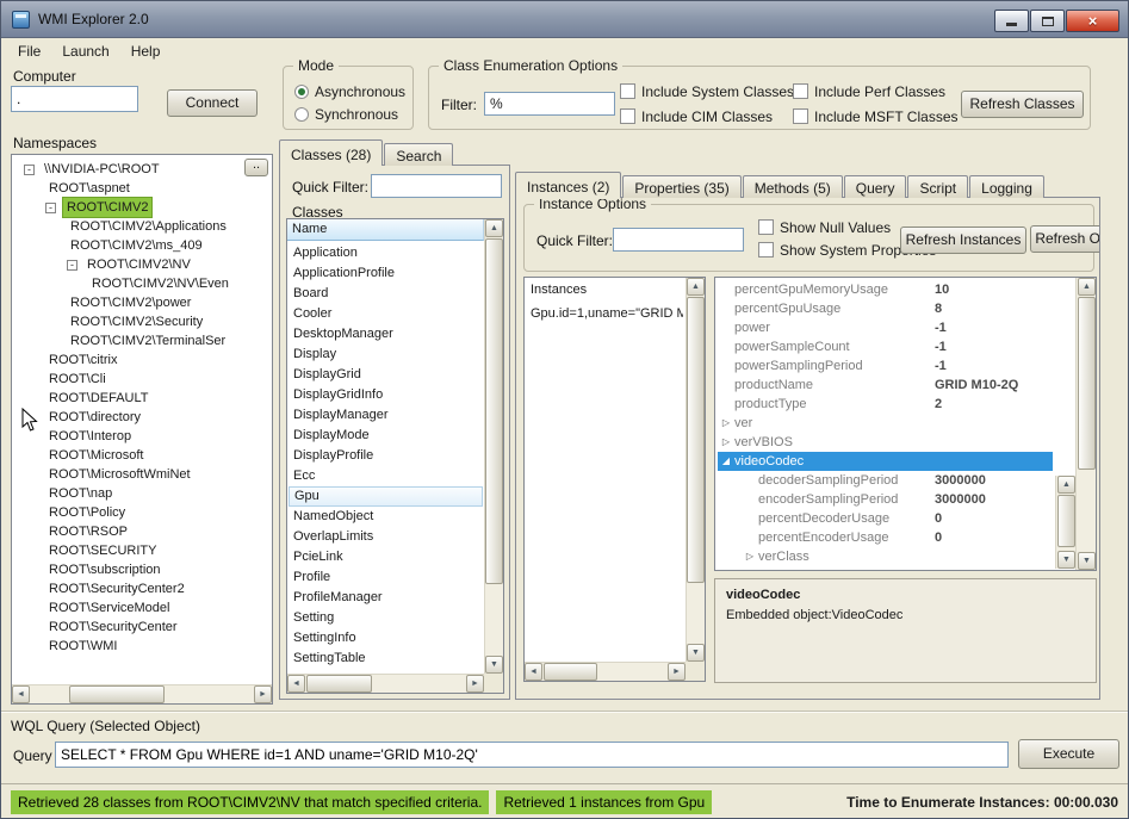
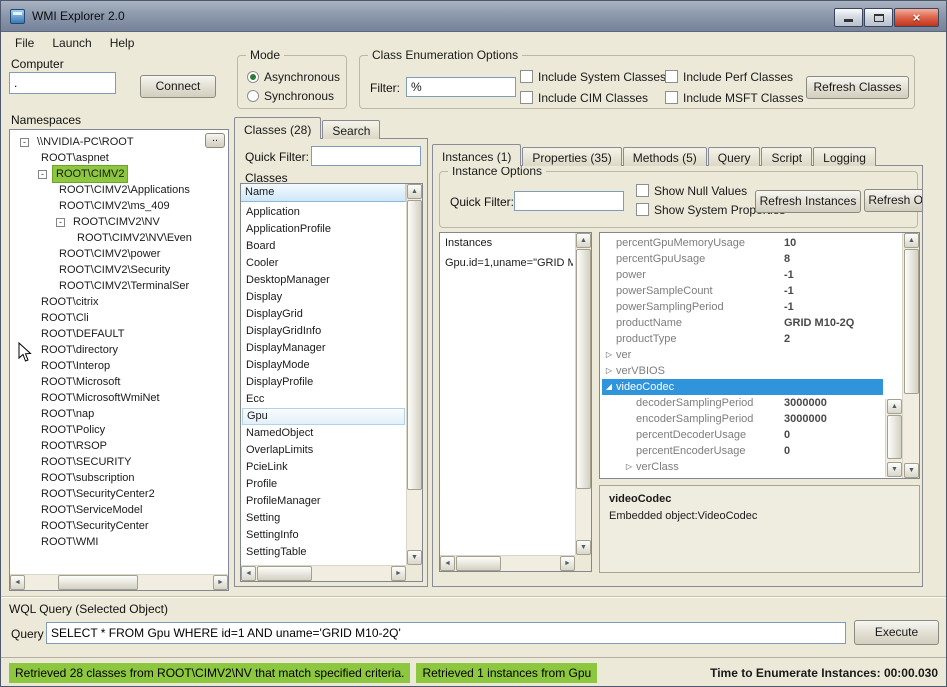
  WMI Explorer 2.0
  ×
  File
  Launch
  Help
  Computer
  .
  Connect
  Mode
  Asynchronous
  Synchronous
  Class Enumeration Options
  Filter:
  %
  Include System Classes
  Include CIM Classes
  Include Perf Classes
  Include MSFT Classes
  Refresh Classes
  Namespaces
  ..
  -
  \\NVIDIA-PC\ROOT
  ROOT\aspnet
  -
  ROOT\CIMV2
  ROOT\CIMV2\Applications
  ROOT\CIMV2\ms_409
  -
  ROOT\CIMV2\NV
  ROOT\CIMV2\NV\Even
  ROOT\CIMV2\power
  ROOT\CIMV2\Security
  ROOT\CIMV2\TerminalSer
  ROOT\citrix
  ROOT\Cli
  ROOT\DEFAULT
  ROOT\directory
  ROOT\Interop
  ROOT\Microsoft
  ROOT\MicrosoftWmiNet
  ROOT\nap
  ROOT\Policy
  ROOT\RSOP
  ROOT\SECURITY
  ROOT\subscription
  ROOT\SecurityCenter2
  ROOT\ServiceModel
  ROOT\SecurityCenter
  ROOT\WMI
  Classes (28)
  Search
  Quick Filter:
  Classes
  Name
  Application
  ApplicationProfile
  Board
  Cooler
  DesktopManager
  Display
  DisplayGrid
  DisplayGridInfo
  DisplayManager
  DisplayMode
  DisplayProfile
  Ecc
  Gpu
  NamedObject
  OverlapLimits
  PcieLink
  Profile
  ProfileManager
  Setting
  SettingInfo
  SettingTable
- Instances (2)
+ Instances (1)
  Properties (35)
  Methods (5)
  Query
  Script
  Logging
  Instance Options
  Quick Filter:
  Show Null Values
  Show System Prop
  Refresh Instances
  Refresh O
  Instances
  Gpu.id=1,uname="GRID M
  percentGpuMemoryUsage
  10
  percentGpuUsage
  8
  power
  -1
  powerSampleCount
  -1
  powerSamplingPeriod
  -1
  productName
  GRID M10-2Q
  productType
  2
  ▷
  ver
  ▷
  verVBIOS
  ◢
  videoCodec
  decoderSamplingPeriod
  3000000
  encoderSamplingPeriod
  3000000
  percentDecoderUsage
  0
  percentEncoderUsage
  0
  ▷
  verClass
  videoCodec
  Embedded object:VideoCodec
  WQL Query (Selected Object)
  Query
  SELECT * FROM Gpu WHERE id=1 AND uname='GRID M10-2Q'
  Execute
  Retrieved 28 classes from ROOT\CIMV2\NV that match specified criteria.
  Retrieved 1 instances from Gpu
  Time to Enumerate Instances: 00:00.030
